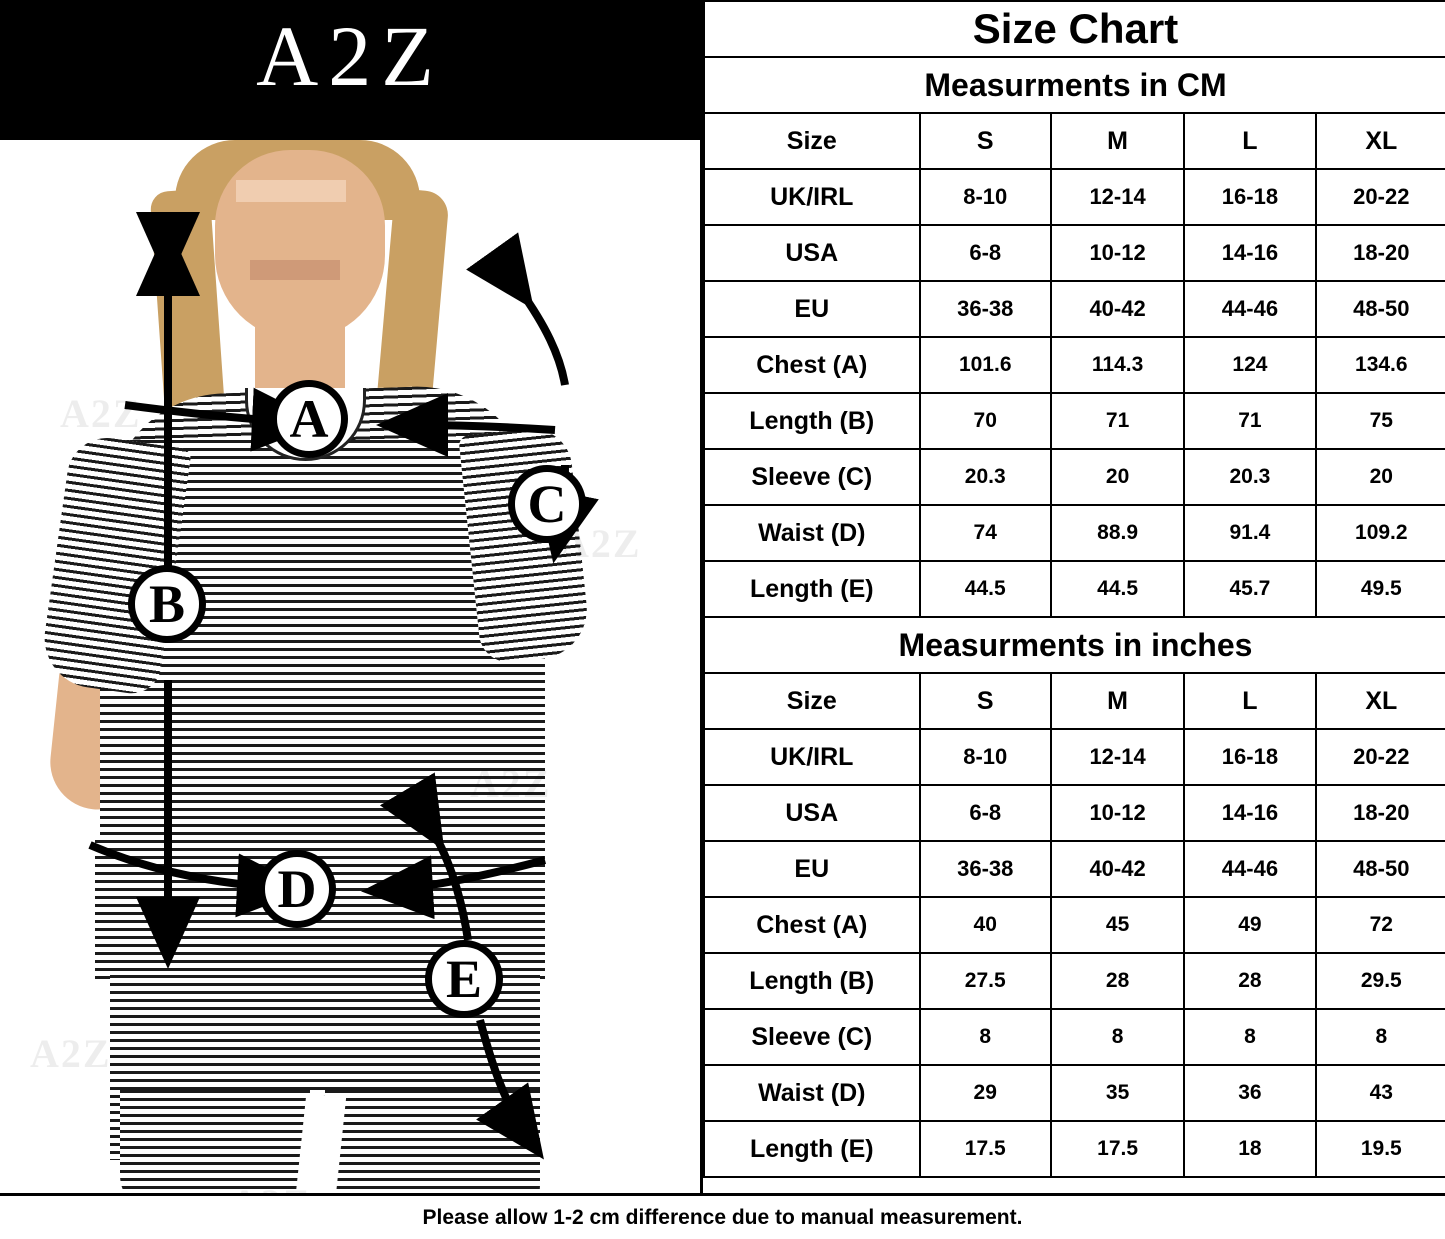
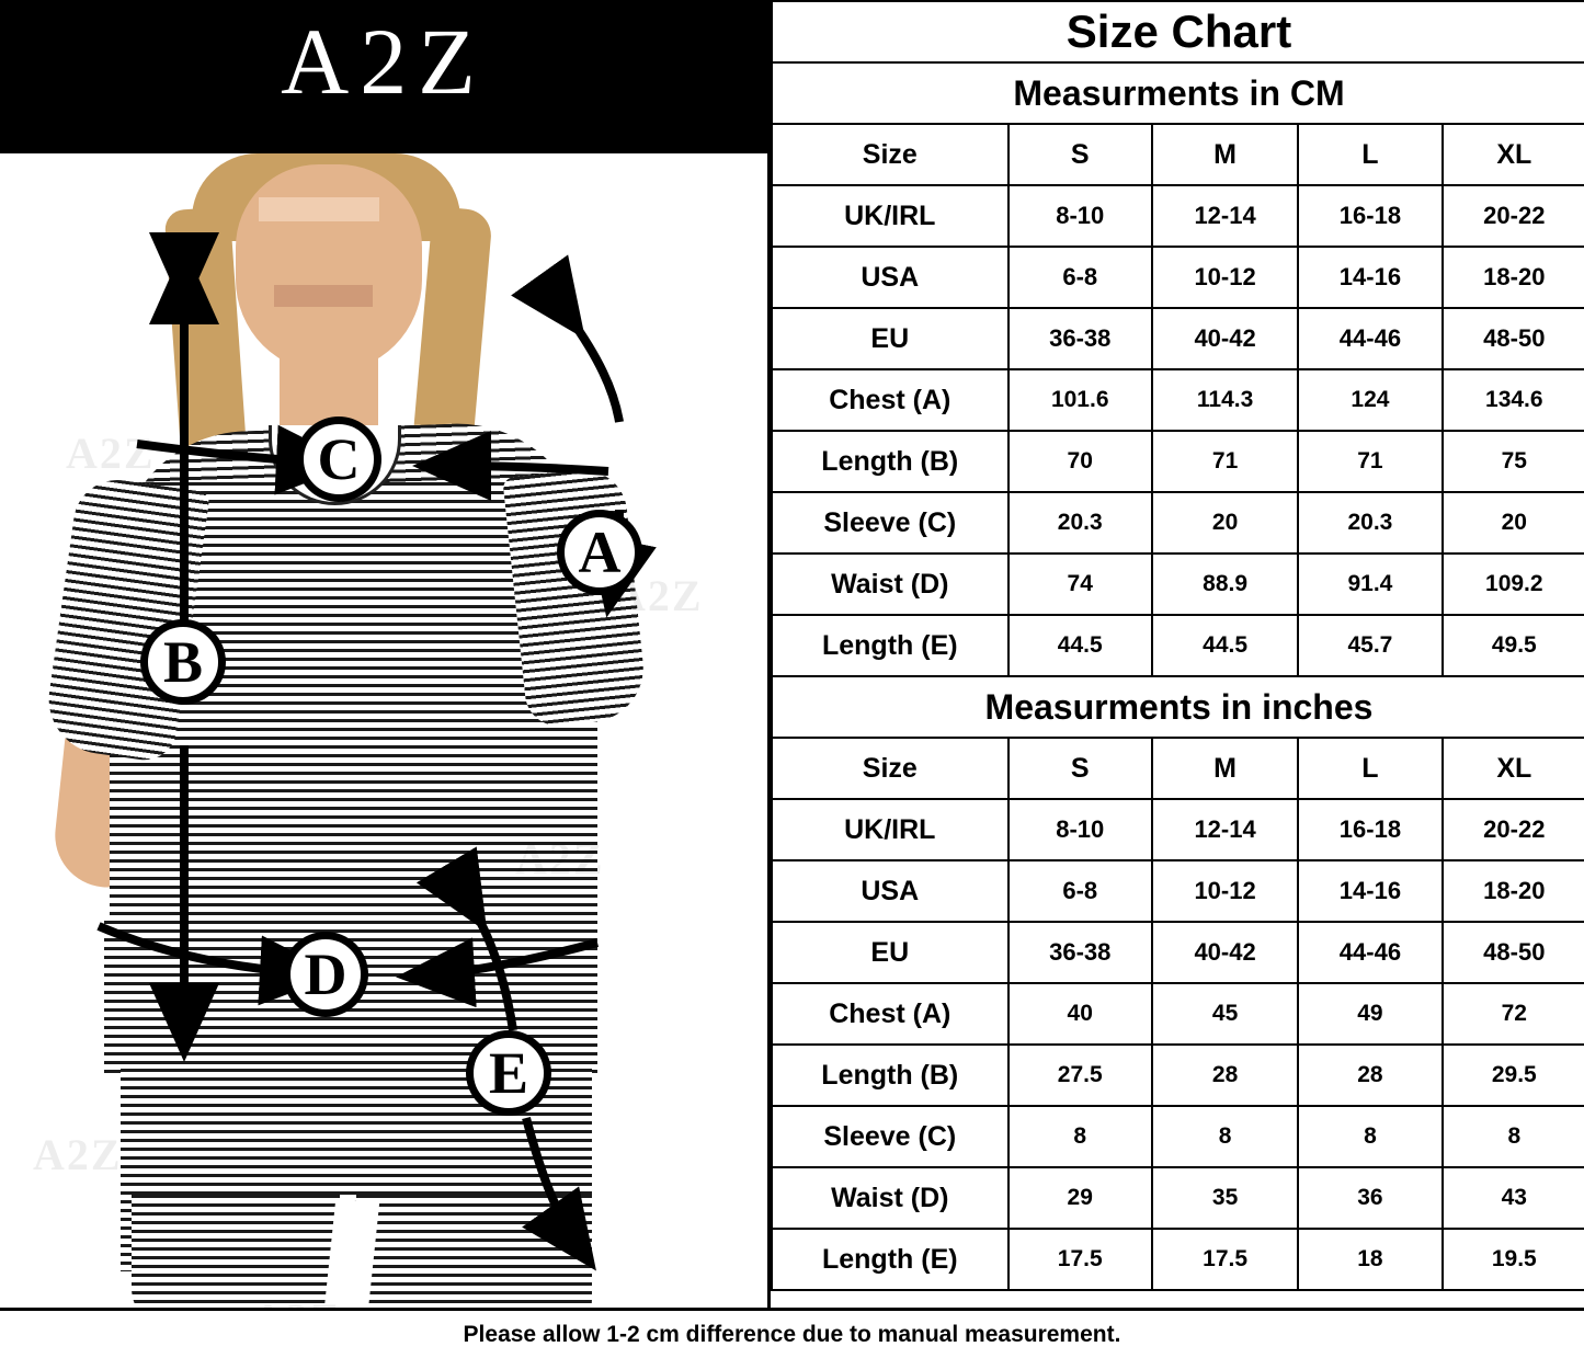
  A2Z
  A2Z
  A2Z
  A2Z
  A2Z
- A
+ C
  B
- C
+ A
  D
  E
  Size Chart
  Measurments in CM
  Size	S	M	L	XL
  UK/IRL	8-10	12-14	16-18	20-22
  USA	6-8	10-12	14-16	18-20
  EU	36-38	40-42	44-46	48-50
  Chest (A)	101.6	114.3	124	134.6
  Length (B)	70	71	71	75
  Sleeve (C)	20.3	20	20.3	20
  Waist (D)	74	88.9	91.4	109.2
  Length (E)	44.5	44.5	45.7	49.5
  Measurments in inches
  Size	S	M	L	XL
  UK/IRL	8-10	12-14	16-18	20-22
  USA	6-8	10-12	14-16	18-20
  EU	36-38	40-42	44-46	48-50
  Chest (A)	40	45	49	72
  Length (B)	27.5	28	28	29.5
  Sleeve (C)	8	8	8	8
  Waist (D)	29	35	36	43
  Length (E)	17.5	17.5	18	19.5
  Please allow 1-2 cm difference due to manual measurement.
